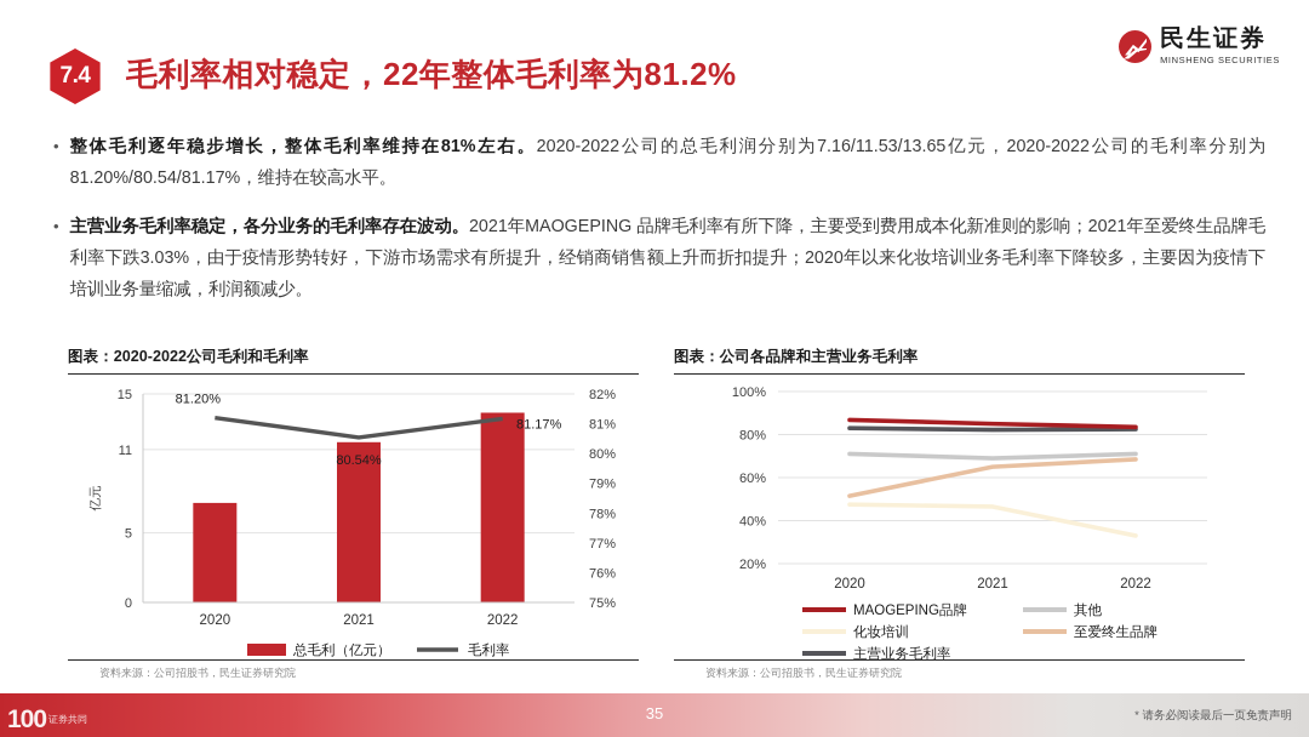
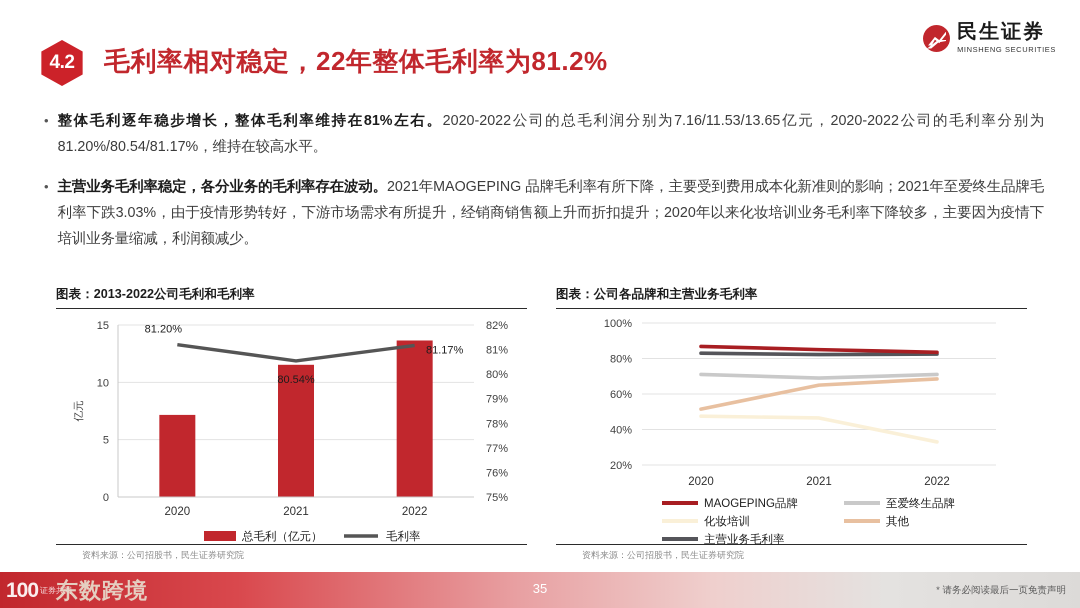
- 7.4
+ 4.2
  毛利率相对稳定，22年整体毛利率为81.2%
  民生证券
  MINSHENG SECURITIES
  •
  整体毛利逐年稳步增长，整体毛利率维持在81%左右。2020-2022公司的总毛利润分别为7.16/11.53/13.65亿元，2020-2022公司的毛利率分别为81.20%/80.54/81.17%，维持在较高水平。
  •
  主营业务毛利率稳定，各分业务的毛利率存在波动。2021年MAOGEPING 品牌毛利率有所下降，主要受到费用成本化新准则的影响；2021年至爱终生品牌毛利率下跌3.03%，由于疫情形势转好，下游市场需求有所提升，经销商销售额上升而折扣提升；2020年以来化妆培训业务毛利率下降较多，主要因为疫情下培训业务量缩减，利润额减少。
- 图表：2020-2022公司毛利和毛利率
+ 图表：2013-2022公司毛利和毛利率
  0
  5
- 11
+ 10
  15
  75%
  76%
  77%
  78%
  79%
  80%
  81%
  82%
  2020
  2021
  2022
  81.20%
  80.54%
  81.17%
  总毛利（亿元）
  毛利率
  资料来源：公司招股书，民生证券研究院
  图表：公司各品牌和主营业务毛利率
  20%
  40%
  60%
  80%
  100%
  2020
  2021
  2022
  MAOGEPING品牌
- 其他
+ 至爱终生品牌
  化妆培训
- 至爱终生品牌
+ 其他
  主营业务毛利率
  资料来源：公司招股书，民生证券研究院
  35
  * 请务必阅读最后一页免责声明
  100
  证券共同
+ 东数跨境
